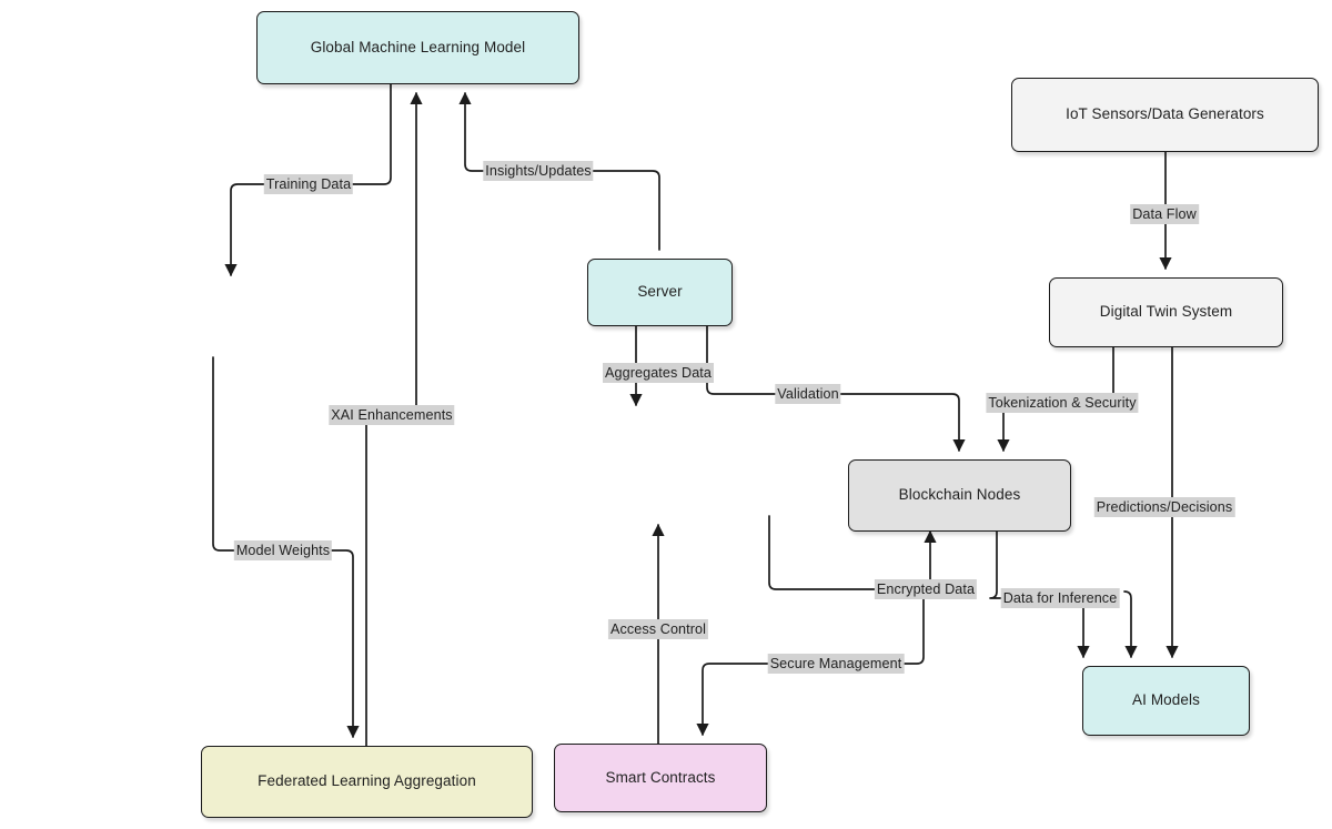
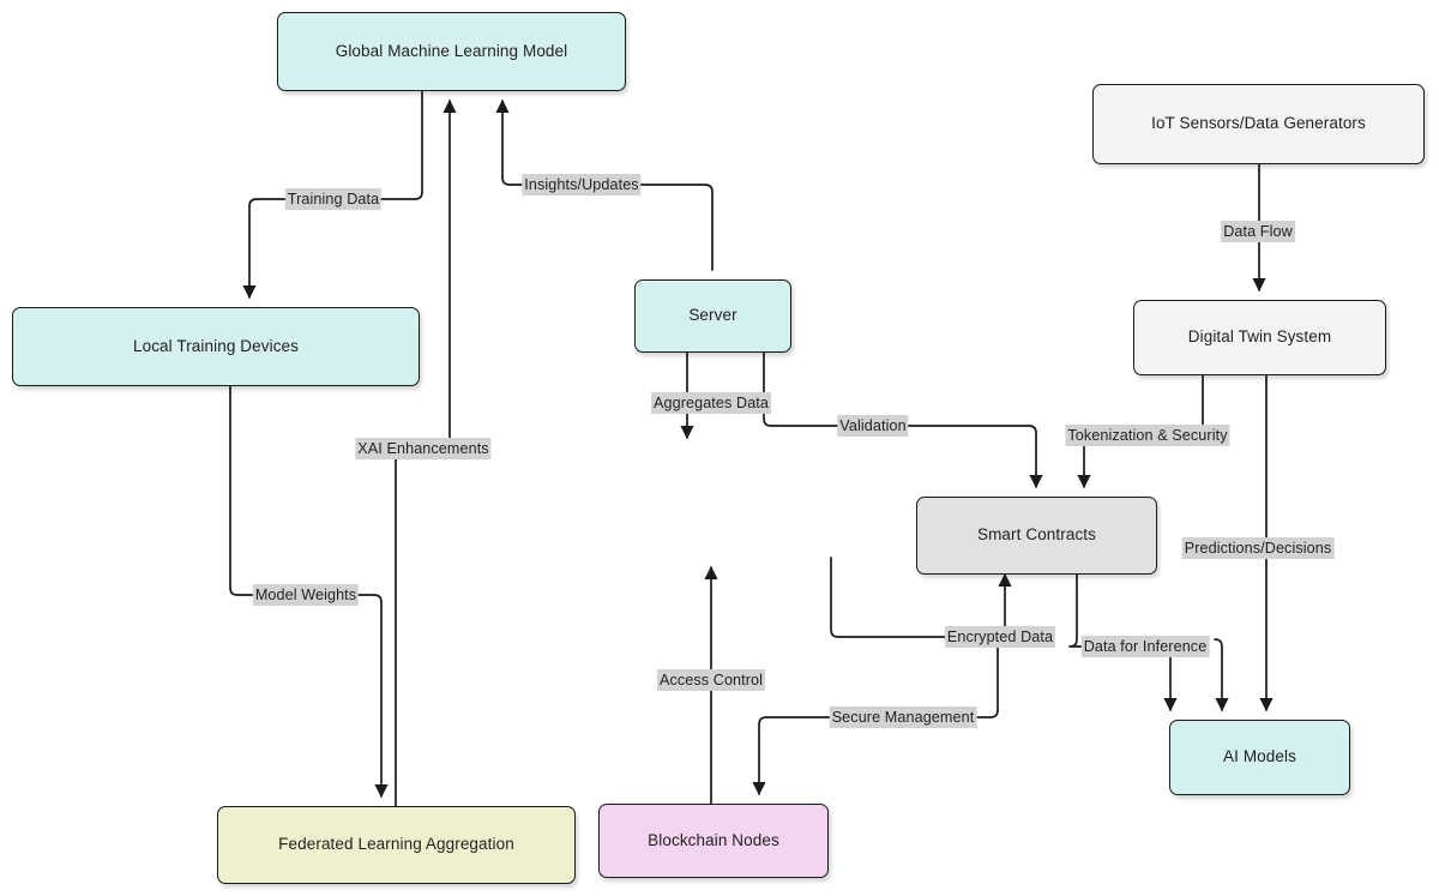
  Global Machine Learning Model
  IoT Sensors/Data Generators
+ Local Training Devices
  Server
  Digital Twin System
- Blockchain Nodes
+ Smart Contracts
  AI Models
  Federated Learning Aggregation
- Smart Contracts
+ Blockchain Nodes
  Training Data
  Insights/Updates
  Data Flow
  Model Weights
  XAI Enhancements
  Aggregates Data
  Validation
  Tokenization & Security
  Encrypted Data
  Data for Inference
  Predictions/Decisions
  Access Control
  Secure Management
